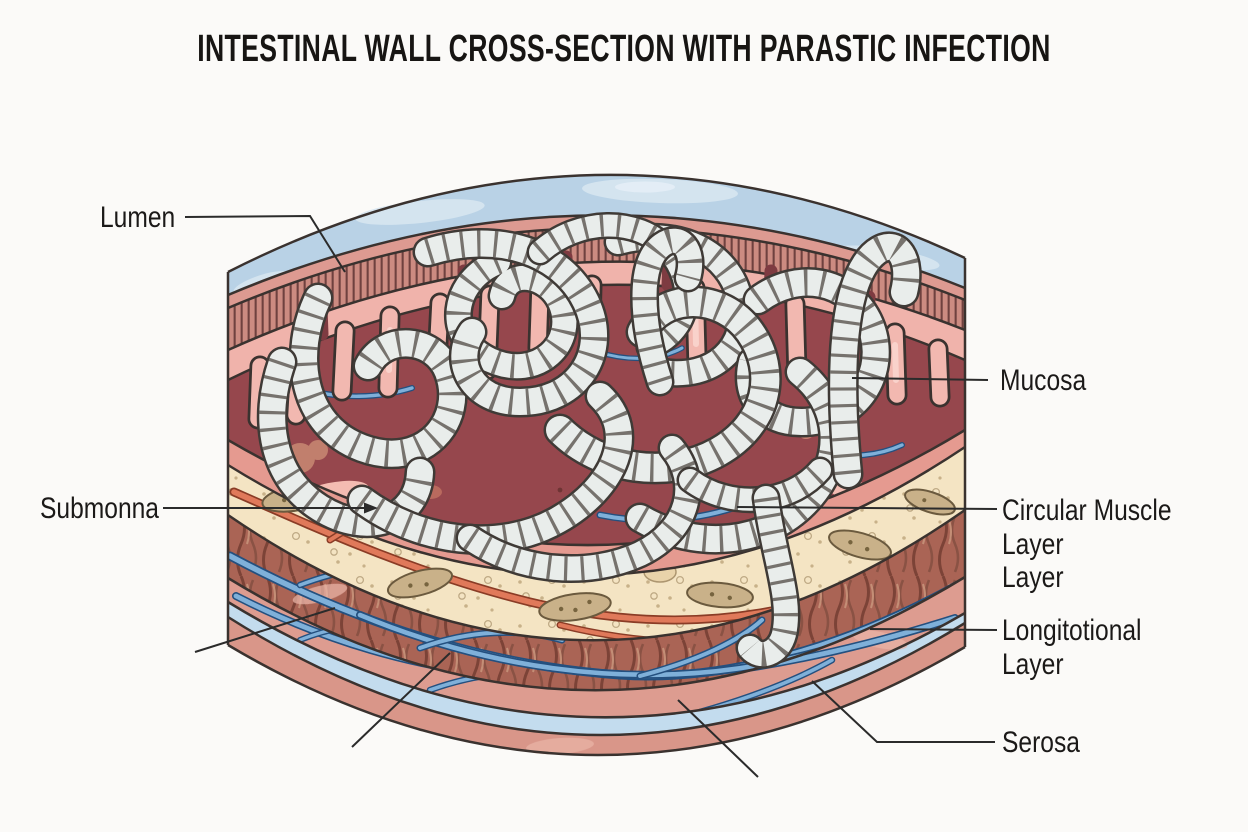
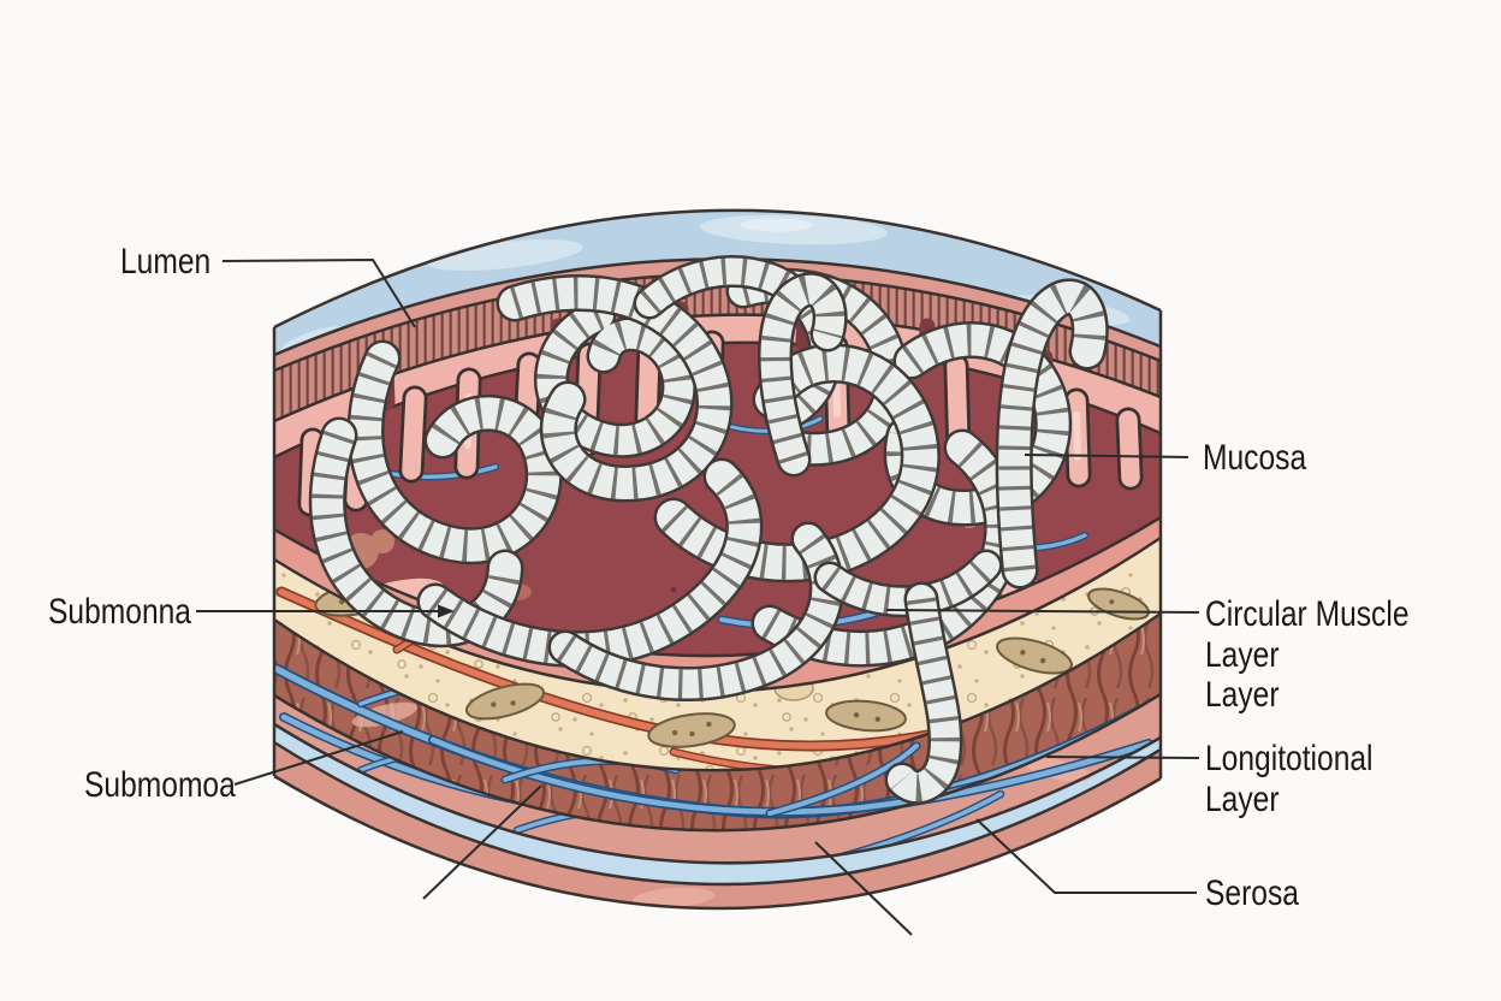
- INTESTINAL WALL CROSS-SECTION WITH PARASTIC INFECTION
  Lumen
  Submonna
+ Submomoa
  Mucosa
  Circular Muscle Layer
  Layer
  Longitotional
  Layer
  Serosa
